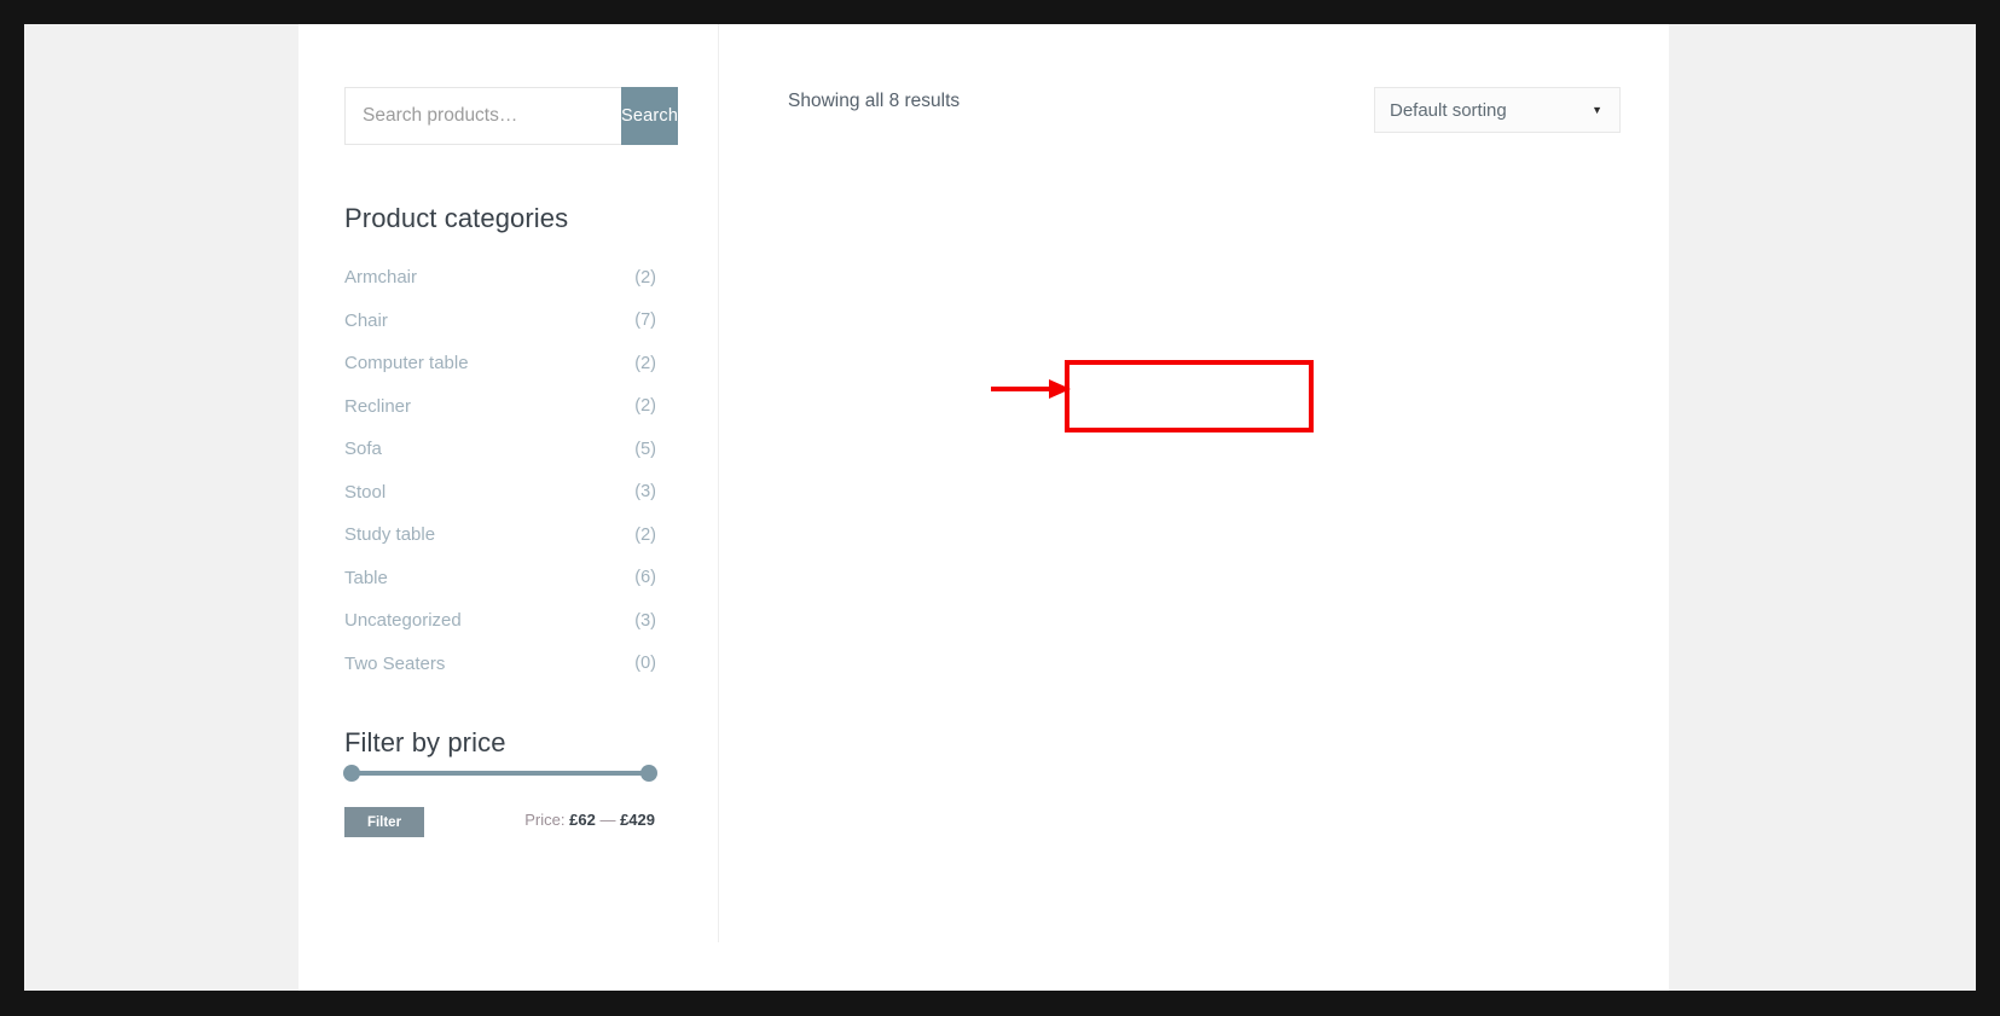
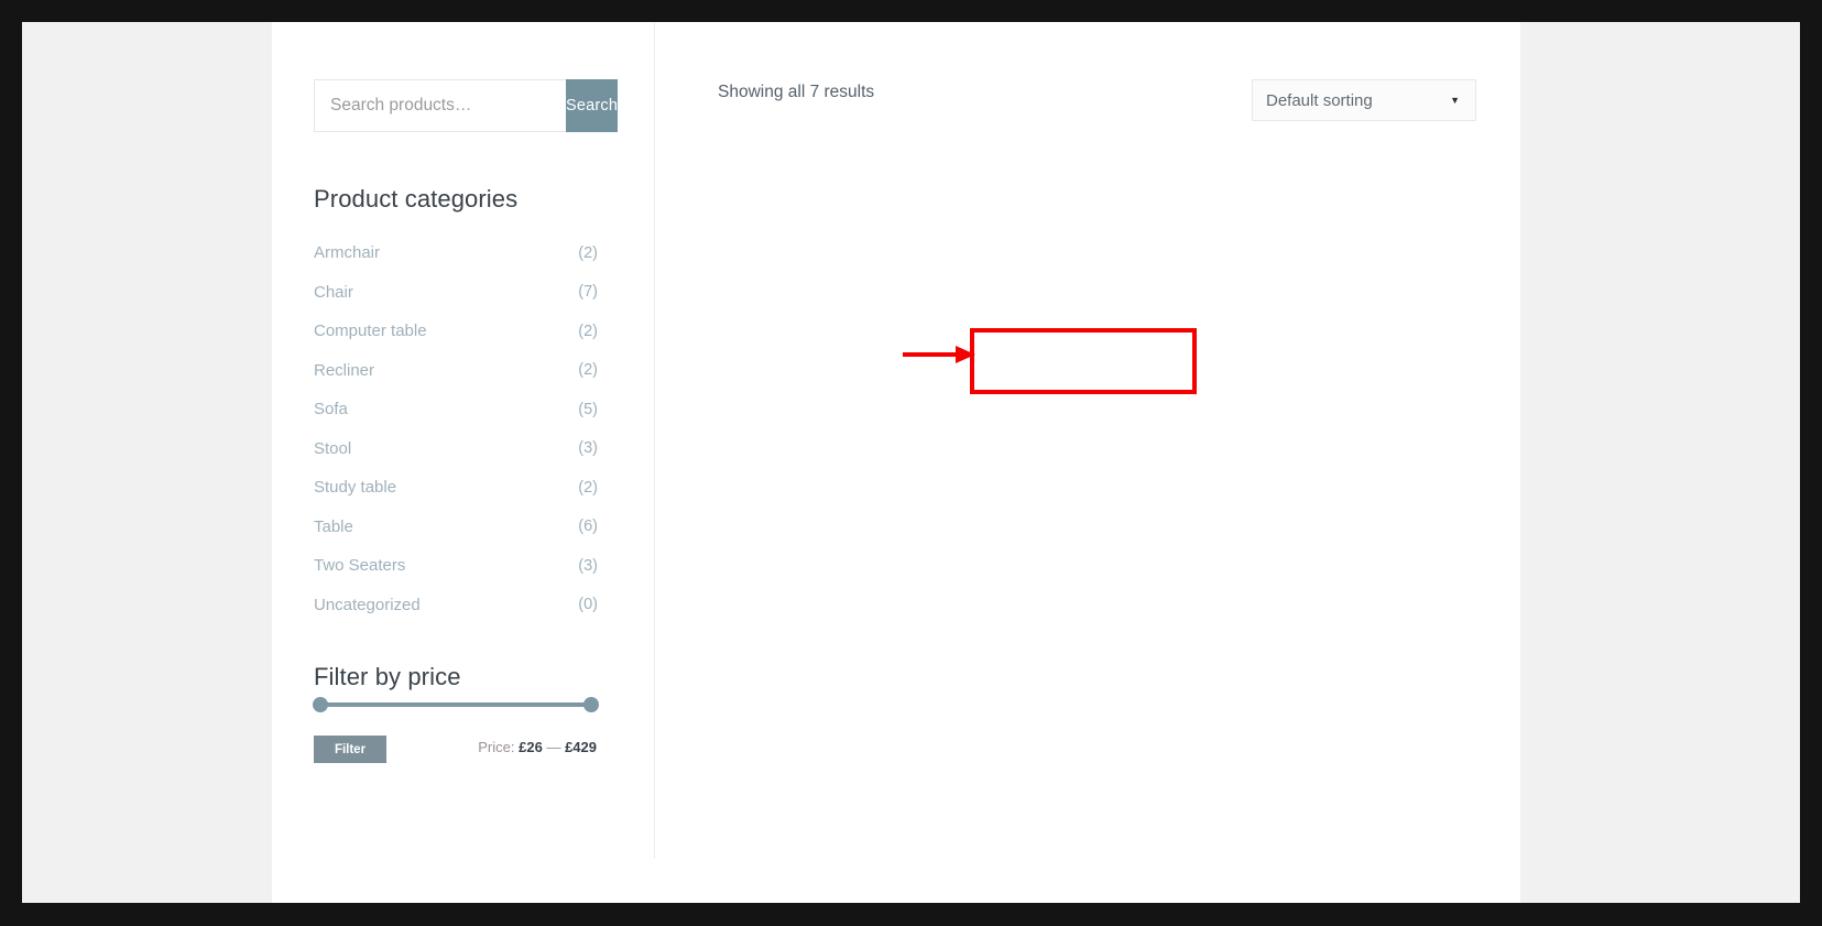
  Search products…
  Search
  Product categories
  Armchair
  (2)
  Chair
  (7)
  Computer table
  (2)
  Recliner
  (2)
  Sofa
  (5)
  Stool
  (3)
  Study table
  (2)
  Table
  (6)
- Uncategorized
+ Two Seaters
  (3)
- Two Seaters
+ Uncategorized
  (0)
  Filter by price
  Filter
- Price: £62 — £429
+ Price: £26 — £429
- Showing all 8 results
+ Showing all 7 results
  Default sorting
  ▼
